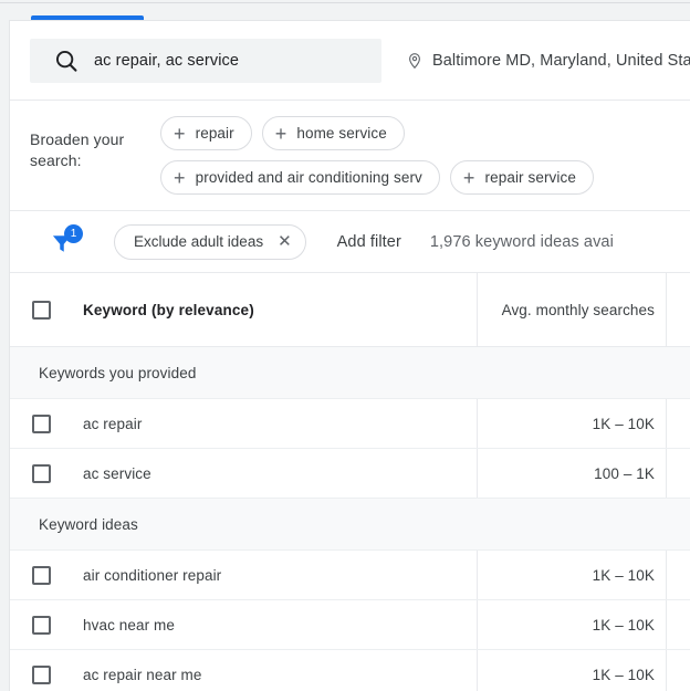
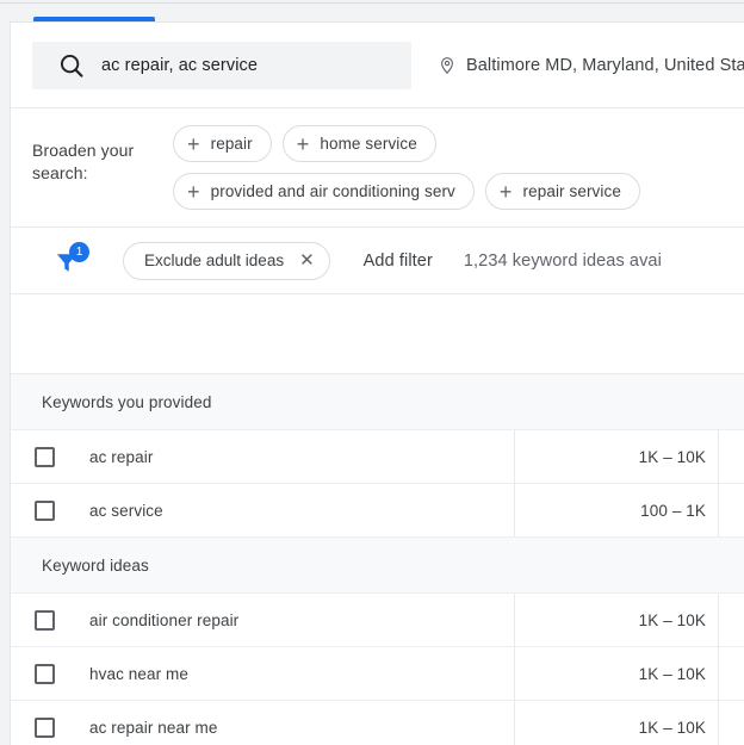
  ac repair, ac service
  Baltimore MD, Maryland, United Sta
  Broaden your search:
  +
  repair
  +
  home service
  +
  provided and air conditioning serv
  +
  repair service
  1
  Exclude adult ideas
  ✕
  Add filter
- 1,976 keyword ideas avai
+ 1,234 keyword ideas avai
- Keyword (by relevance)
- Avg. monthly searches
  Keywords you provided
  ac repair
  1K – 10K
  ac service
  100 – 1K
  Keyword ideas
  air conditioner repair
  1K – 10K
  hvac near me
  1K – 10K
  ac repair near me
  1K – 10K
